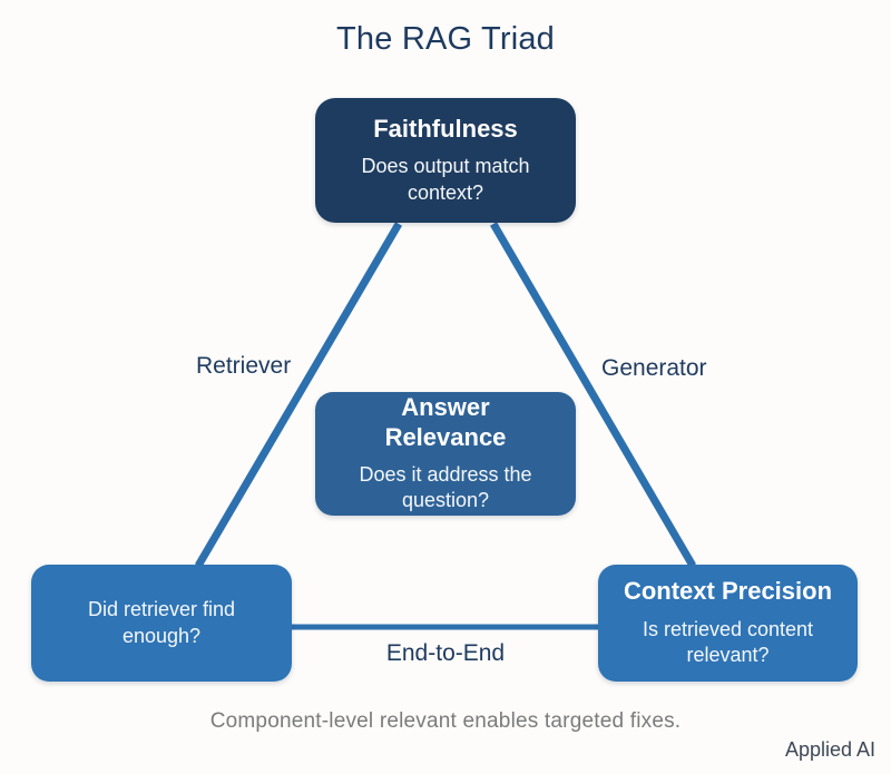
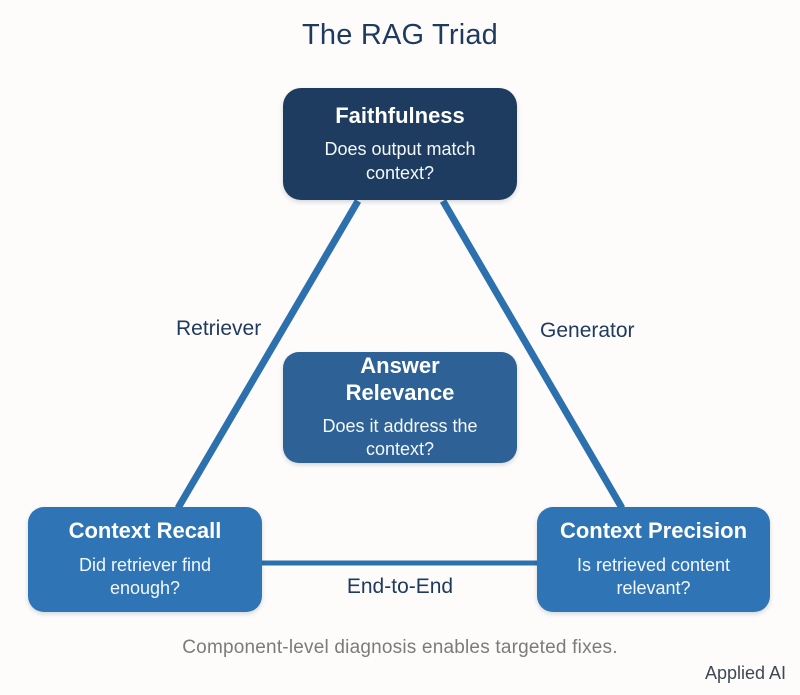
  The RAG Triad
  Faithfulness
  Does output match context?
  Answer Relevance
- Does it address the question?
+ Does it address the context?
+ Context Recall
  Did retriever find enough?
  Context Precision
  Is retrieved content relevant?
  Retriever
  Generator
  End-to-End
- Component-level relevant enables targeted fixes.
+ Component-level diagnosis enables targeted fixes.
  Applied AI
